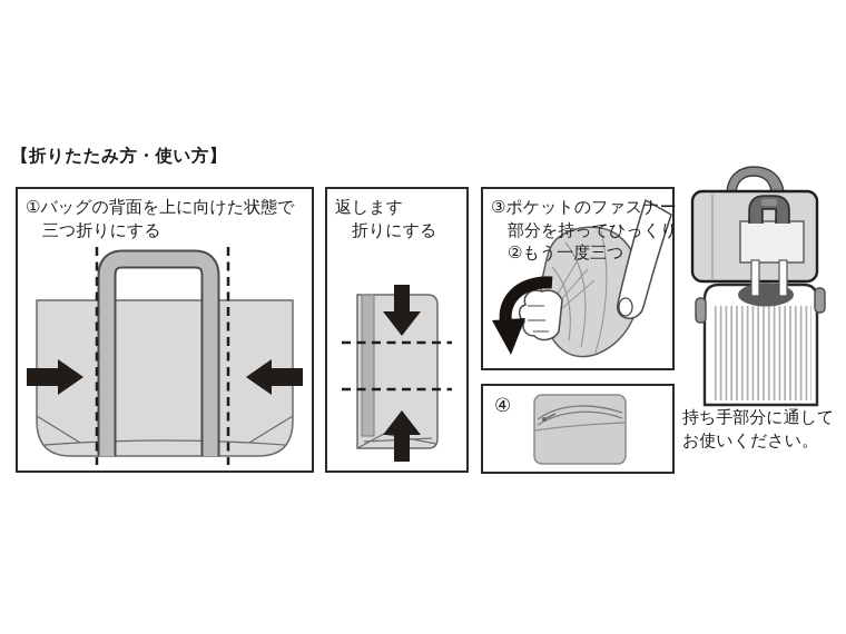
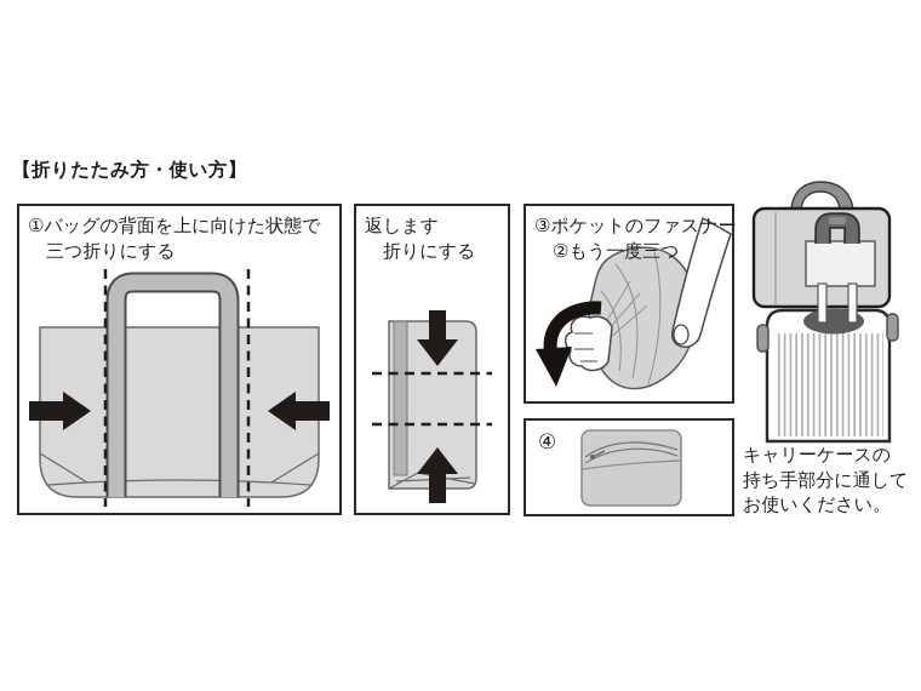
  【折りたたみ方・使い方】
  ①バッグの背面を上に向けた状態で
  三つ折りにする
  返します
  折りにする
  ③ポケットのファスナー
- 部分を持ってひっくり
  ②もう一度三つ
  ④
+ キャリーケースの
  持ち手部分に通して
  お使いください。
